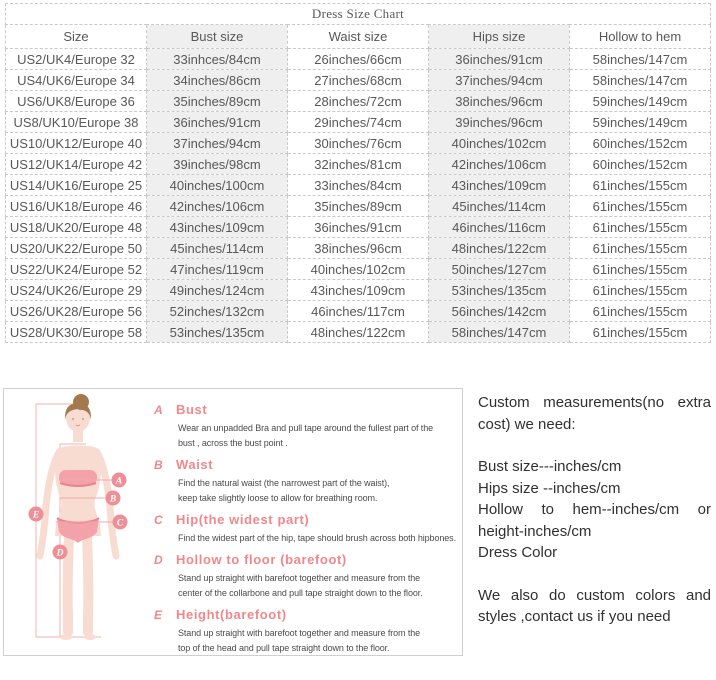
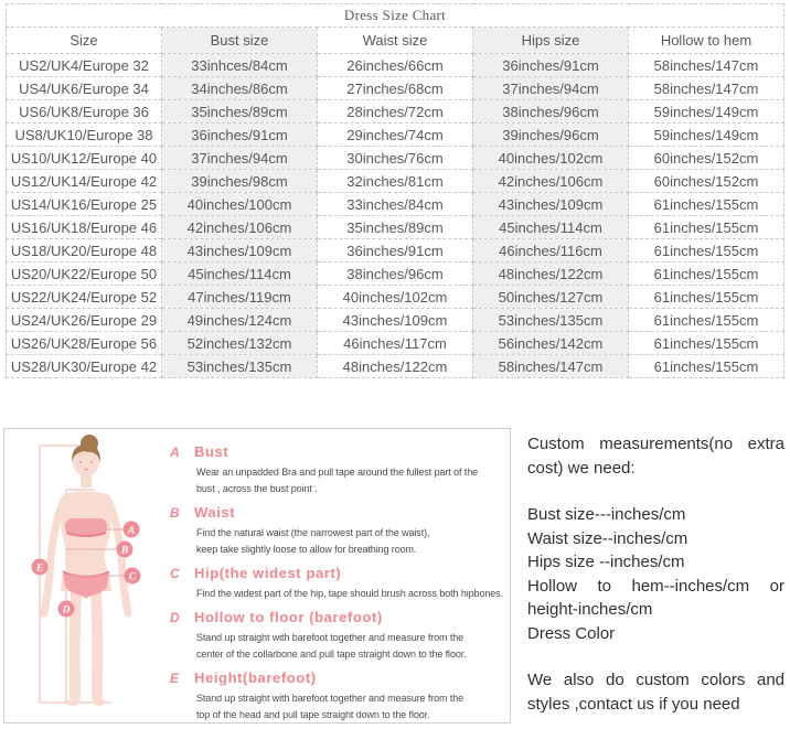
  Dress Size Chart
  Size	Bust size	Waist size	Hips size	Hollow to hem
  US2/UK4/Europe 32	33inhces/84cm	26inches/66cm	36inches/91cm	58inches/147cm
  US4/UK6/Europe 34	34inches/86cm	27inches/68cm	37inches/94cm	58inches/147cm
  US6/UK8/Europe 36	35inches/89cm	28inches/72cm	38inches/96cm	59inches/149cm
  US8/UK10/Europe 38	36inches/91cm	29inches/74cm	39inches/96cm	59inches/149cm
  US10/UK12/Europe 40	37inches/94cm	30inches/76cm	40inches/102cm	60inches/152cm
  US12/UK14/Europe 42	39inches/98cm	32inches/81cm	42inches/106cm	60inches/152cm
  US14/UK16/Europe 25	40inches/100cm	33inches/84cm	43inches/109cm	61inches/155cm
  US16/UK18/Europe 46	42inches/106cm	35inches/89cm	45inches/114cm	61inches/155cm
  US18/UK20/Europe 48	43inches/109cm	36inches/91cm	46inches/116cm	61inches/155cm
  US20/UK22/Europe 50	45inches/114cm	38inches/96cm	48inches/122cm	61inches/155cm
  US22/UK24/Europe 52	47inches/119cm	40inches/102cm	50inches/127cm	61inches/155cm
  US24/UK26/Europe 29	49inches/124cm	43inches/109cm	53inches/135cm	61inches/155cm
  US26/UK28/Europe 56	52inches/132cm	46inches/117cm	56inches/142cm	61inches/155cm
- US28/UK30/Europe 58	53inches/135cm	48inches/122cm	58inches/147cm	61inches/155cm
+ US28/UK30/Europe 42	53inches/135cm	48inches/122cm	58inches/147cm	61inches/155cm
  A
  B
  C
  D
  E
  A Bust
  Wear an unpadded Bra and pull tape around the fullest part of the
  bust , across the bust point .
  B Waist
  Find the natural waist (the narrowest part of the waist),
  keep take slightly loose to allow for breathing room.
  C Hip(the widest part)
  Find the widest part of the hip, tape should brush across both hipbones.
  D Hollow to floor (barefoot)
  Stand up straight with barefoot together and measure from the
  center of the collarbone and pull tape straight down to the floor.
  E Height(barefoot)
  Stand up straight with barefoot together and measure from the
  top of the head and pull tape straight down to the floor.
  Custom measurements(no extra cost) we need:
  Bust size---inches/cm
+ Waist size--inches/cm
  Hips size --inches/cm
  Hollow to hem--inches/cm or height-inches/cm
  Dress Color
  We also do custom colors and styles ,contact us if you need
